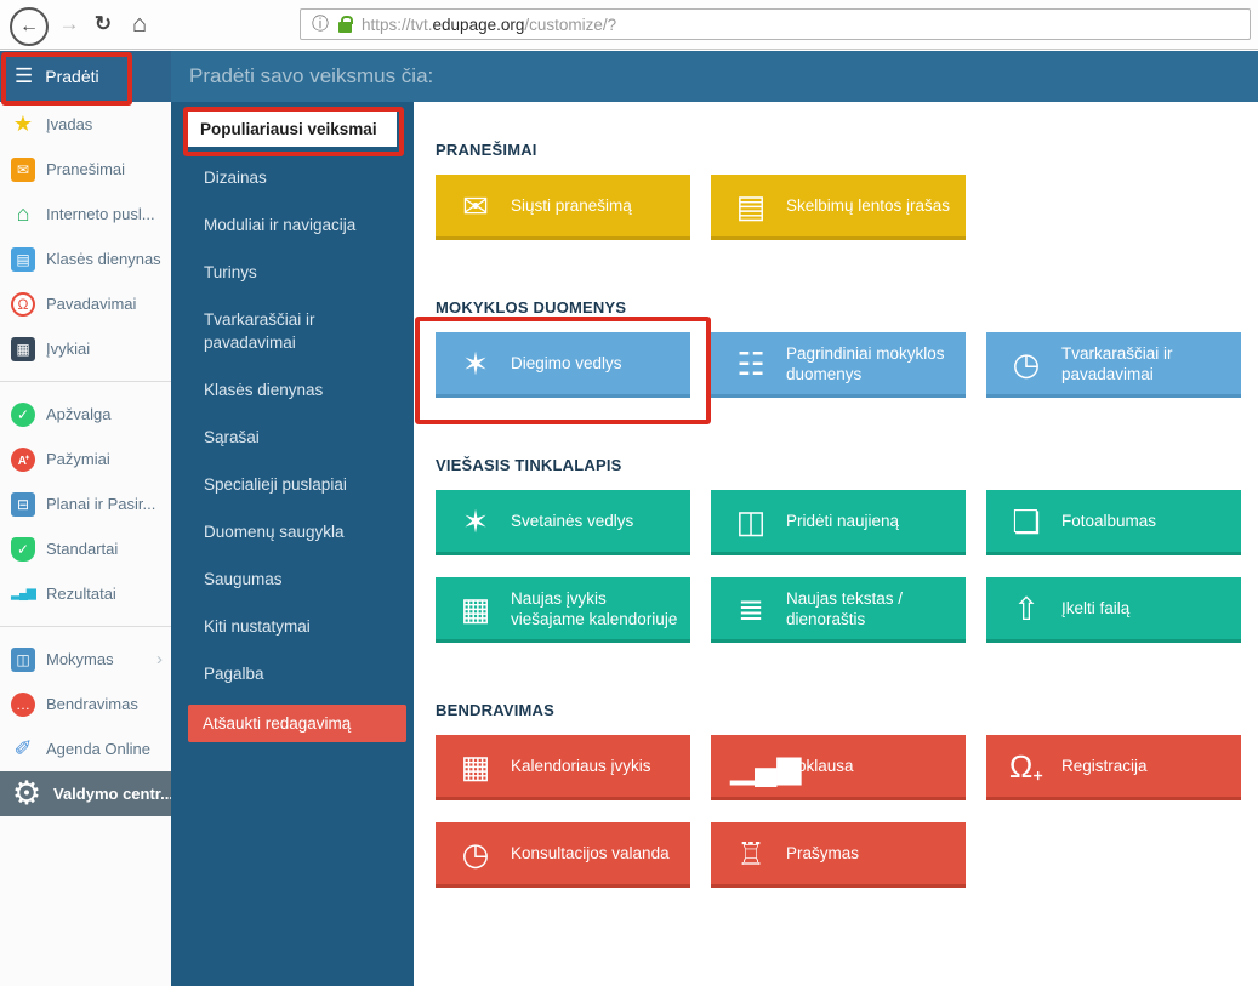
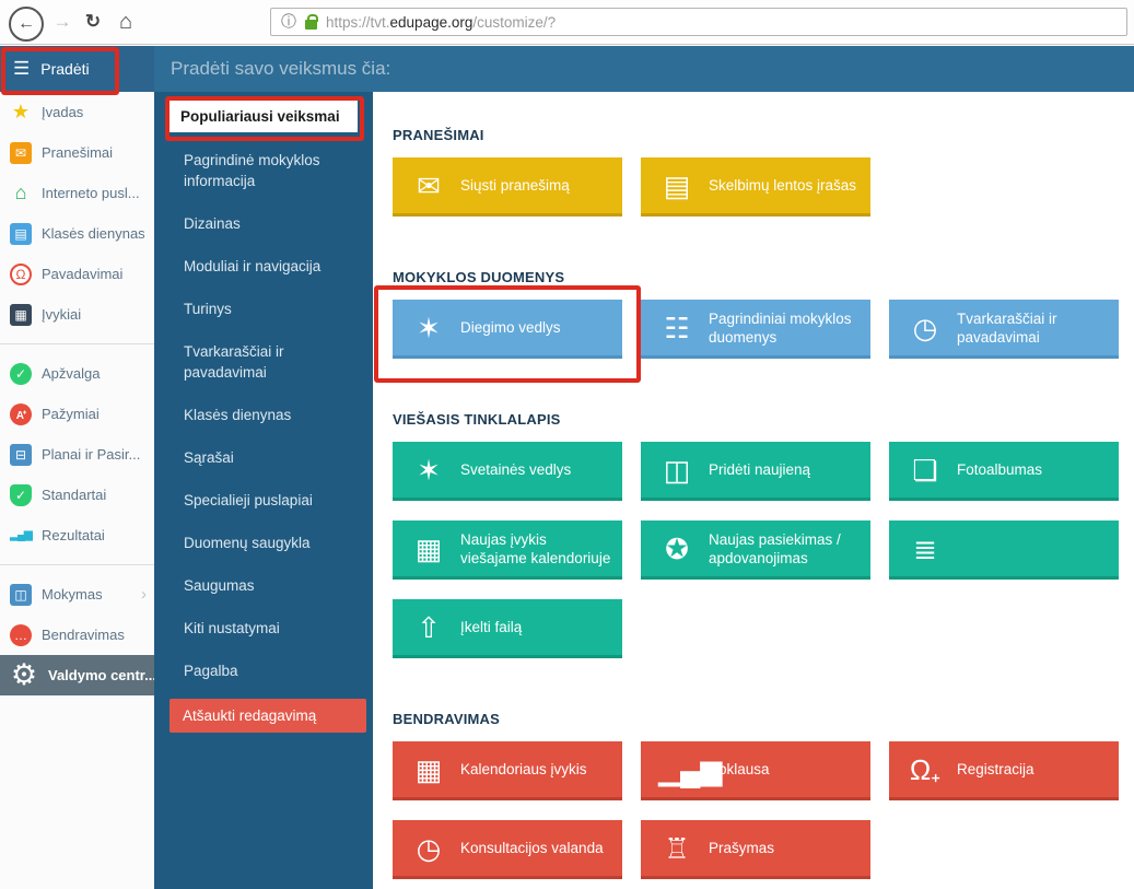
  ←
  →
  ↻
  ⌂
  ⓘ
  https://tvt.edupage.org/customize/?
  ☰
  Pradėti
  Pradėti savo veiksmus čia:
  ★
  Įvadas
  ✉
  Pranešimai
  ⌂
  Interneto pusl...
  ▤
  Klasės dienynas
  Ω
  Pavadavimai
  ▦
  Įvykiai
  ✓
  Apžvalga
  A⁺
  Pažymiai
  ⊟
  Planai ir Pasir...
  ✓
  Standartai
  ▂▄▆
  Rezultatai
  ◫
  Mokymas
  ›
  …
  Bendravimas
- ✐
- Agenda Online
  ⚙
  Valdymo centr..
  Populiariausi veiksmai
+ Pagrindinė mokyklos informacija
  Dizainas
  Moduliai ir navigacija
  Turinys
  Tvarkaraščiai ir pavadavimai
  Klasės dienynas
  Sąrašai
  Specialieji puslapiai
  Duomenų saugykla
  Saugumas
  Kiti nustatymai
  Pagalba
  Atšaukti redagavimą
  PRANEŠIMAI
  ✉
  Siųsti pranešimą
  ▤
  Skelbimų lentos įrašas
  MOKYKLOS DUOMENYS
  ✶
  Diegimo vedlys
  ☷
  Pagrindiniai mokyklos duomenys
  ◷
  Tvarkaraščiai ir pavadavimai
  VIEŠASIS TINKLALAPIS
  ✶
  Svetainės vedlys
  ◫
  Pridėti naujieną
  ❏
  Fotoalbumas
  ▦
  Naujas įvykis viešajame kalendoriuje
+ ✪
+ Naujas pasiekimas / apdovanojimas
  ≣
- Naujas tekstas / dienoraštis
  ⇧
  Įkelti failą
  BENDRAVIMAS
  ▦
  Kalendoriaus įvykis
  Apklausa
  Ω₊
  Registracija
  ◷
  Konsultacijos valanda
  ♖
  Prašymas
